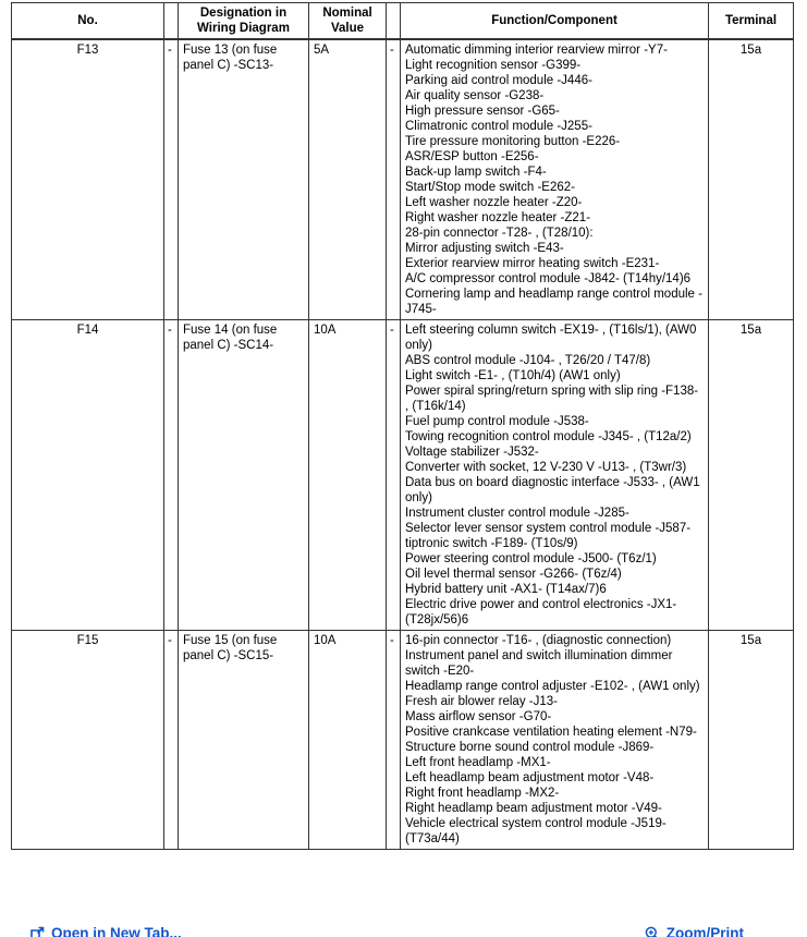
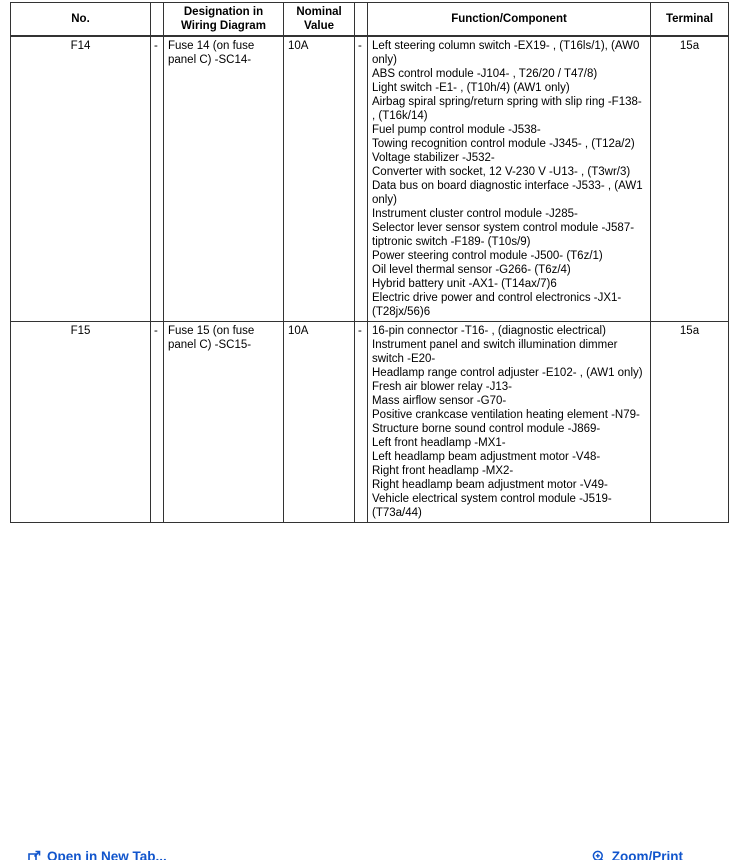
  No.		Designation in Wiring Diagram	Nominal Value		Function/Component	Terminal
- F13	-	Fuse 13 (on fuse panel C) -SC13-	5A	-	Automatic dimming interior rearview mirror -Y7-Light recognition sensor -G399-Parking aid control module -J446-Air quality sensor -G238-High pressure sensor -G65-Climatronic control module -J255-Tire pressure monitoring button -E226-ASR/ESP button -E256-Back-up lamp switch -F4-Start/Stop mode switch -E262-Left washer nozzle heater -Z20-Right washer nozzle heater -Z21-28-pin connector -T28- , (T28/10):Mirror adjusting switch -E43-Exterior rearview mirror heating switch -E231-A/C compressor control module -J842- (T14hy/14)6Cornering lamp and headlamp range control module -J745-	15a
- F14	-	Fuse 14 (on fuse panel C) -SC14-	10A	-	Left steering column switch -EX19- , (T16ls/1), (AW0 only)ABS control module -J104- , T26/20 / T47/8)Light switch -E1- , (T10h/4) (AW1 only)Power spiral spring/return spring with slip ring -F138- , (T16k/14)Fuel pump control module -J538-Towing recognition control module -J345- , (T12a/2)Voltage stabilizer -J532-Converter with socket, 12 V-230 V -U13- , (T3wr/3)Data bus on board diagnostic interface -J533- , (AW1 only)Instrument cluster control module -J285-Selector lever sensor system control module -J587- tiptronic switch -F189- (T10s/9)Power steering control module -J500- (T6z/1)Oil level thermal sensor -G266- (T6z/4)Hybrid battery unit -AX1- (T14ax/7)6Electric drive power and control electronics -JX1- (T28jx/56)6	15a
+ F14	-	Fuse 14 (on fuse panel C) -SC14-	10A	-	Left steering column switch -EX19- , (T16ls/1), (AW0 only)ABS control module -J104- , T26/20 / T47/8)Light switch -E1- , (T10h/4) (AW1 only)Airbag spiral spring/return spring with slip ring -F138- , (T16k/14)Fuel pump control module -J538-Towing recognition control module -J345- , (T12a/2)Voltage stabilizer -J532-Converter with socket, 12 V-230 V -U13- , (T3wr/3)Data bus on board diagnostic interface -J533- , (AW1 only)Instrument cluster control module -J285-Selector lever sensor system control module -J587- tiptronic switch -F189- (T10s/9)Power steering control module -J500- (T6z/1)Oil level thermal sensor -G266- (T6z/4)Hybrid battery unit -AX1- (T14ax/7)6Electric drive power and control electronics -JX1- (T28jx/56)6	15a
- F15	-	Fuse 15 (on fuse panel C) -SC15-	10A	-	16-pin connector -T16- , (diagnostic connection)Instrument panel and switch illumination dimmer switch -E20-Headlamp range control adjuster -E102- , (AW1 only)Fresh air blower relay -J13-Mass airflow sensor -G70-Positive crankcase ventilation heating element -N79-Structure borne sound control module -J869-Left front headlamp -MX1-Left headlamp beam adjustment motor -V48-Right front headlamp -MX2-Right headlamp beam adjustment motor -V49-Vehicle electrical system control module -J519- (T73a/44)	15a
+ F15	-	Fuse 15 (on fuse panel C) -SC15-	10A	-	16-pin connector -T16- , (diagnostic electrical)Instrument panel and switch illumination dimmer switch -E20-Headlamp range control adjuster -E102- , (AW1 only)Fresh air blower relay -J13-Mass airflow sensor -G70-Positive crankcase ventilation heating element -N79-Structure borne sound control module -J869-Left front headlamp -MX1-Left headlamp beam adjustment motor -V48-Right front headlamp -MX2-Right headlamp beam adjustment motor -V49-Vehicle electrical system control module -J519- (T73a/44)	15a
  Open in New Tab...
  Zoom/Print
